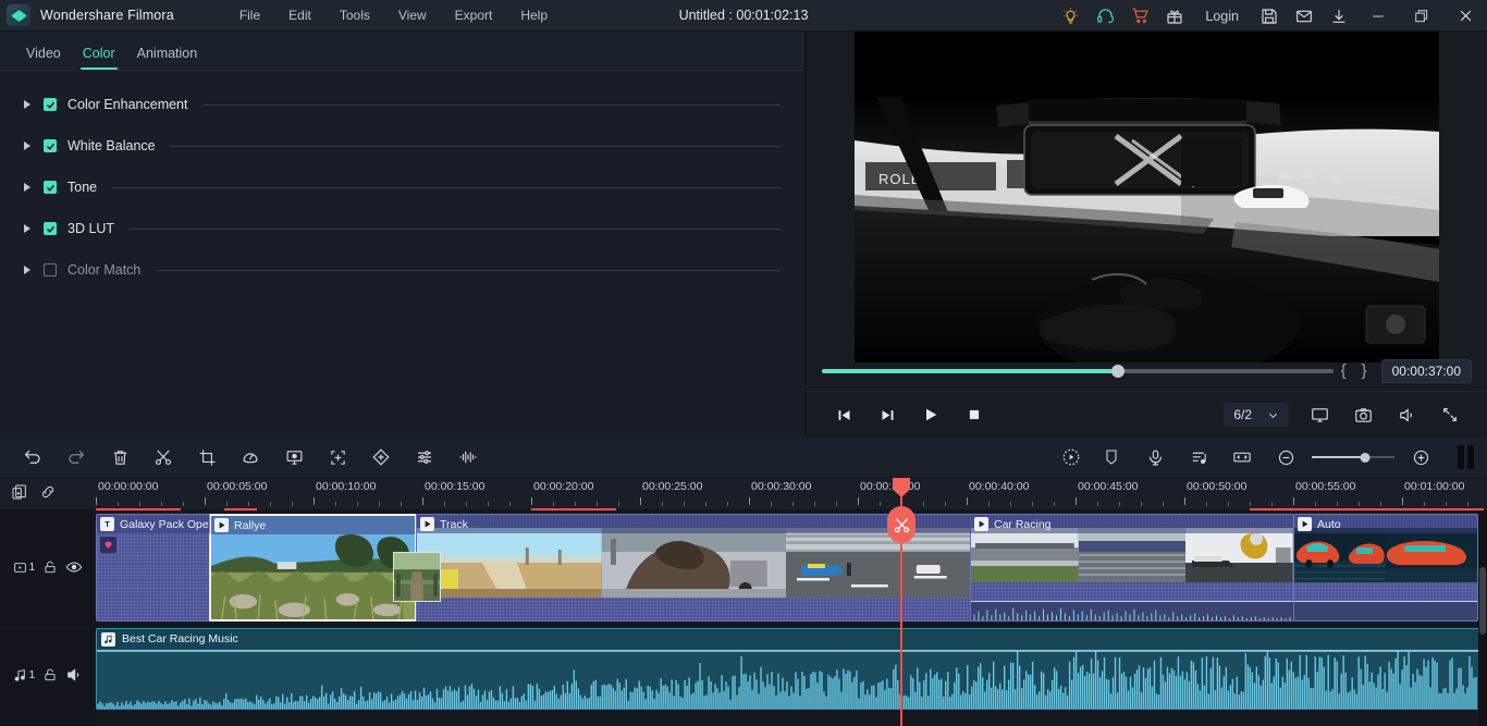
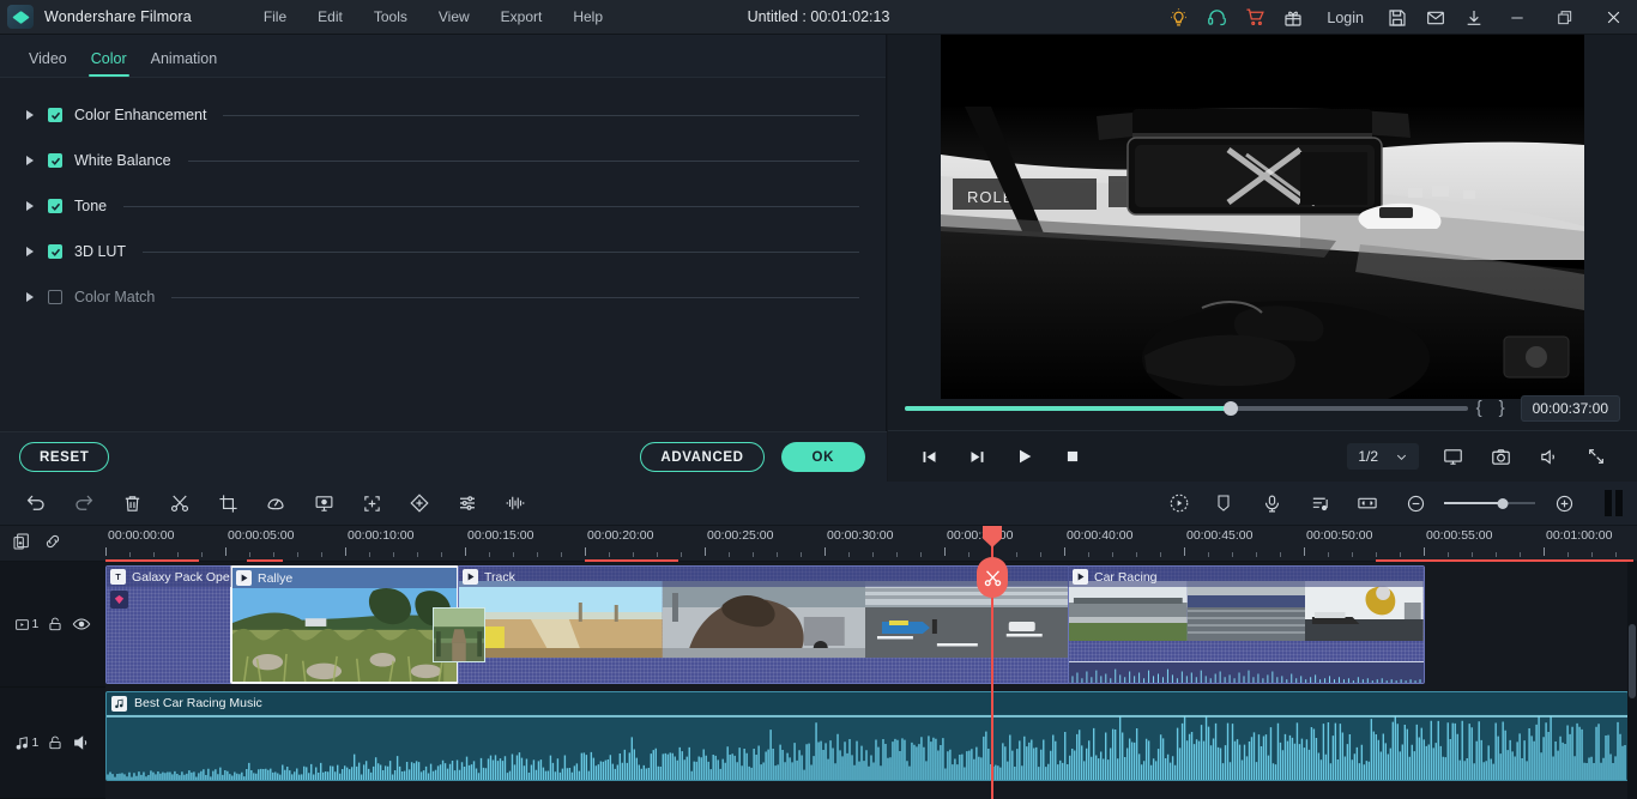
  Wondershare Filmora
  File
  Edit
  Tools
  View
  Export
  Help
  Untitled : 00:01:02:13
  Login
  Video
  Color
  Animation
  Color Enhancement
  White Balance
  Tone
  3D LUT
  Color Match
+ RESET
+ ADVANCED
+ OK
  {
  }
  00:00:37:00
- 6/2
+ 1/2
  00:00:00:00
  00:00:05:00
  00:00:10:00
  00:00:15:00
  00:00:20:00
  00:00:25:00
  00:00:30:00
  00:00:00
  00:00:40:00
  00:00:45:00
  00:00:50:00
  00:00:55:00
  00:01:00:00
  1
  T
  Galaxy Pack Ope
  Rallye
  Track
  Car Racing
- Auto
  1
  Best Car Racing Music
